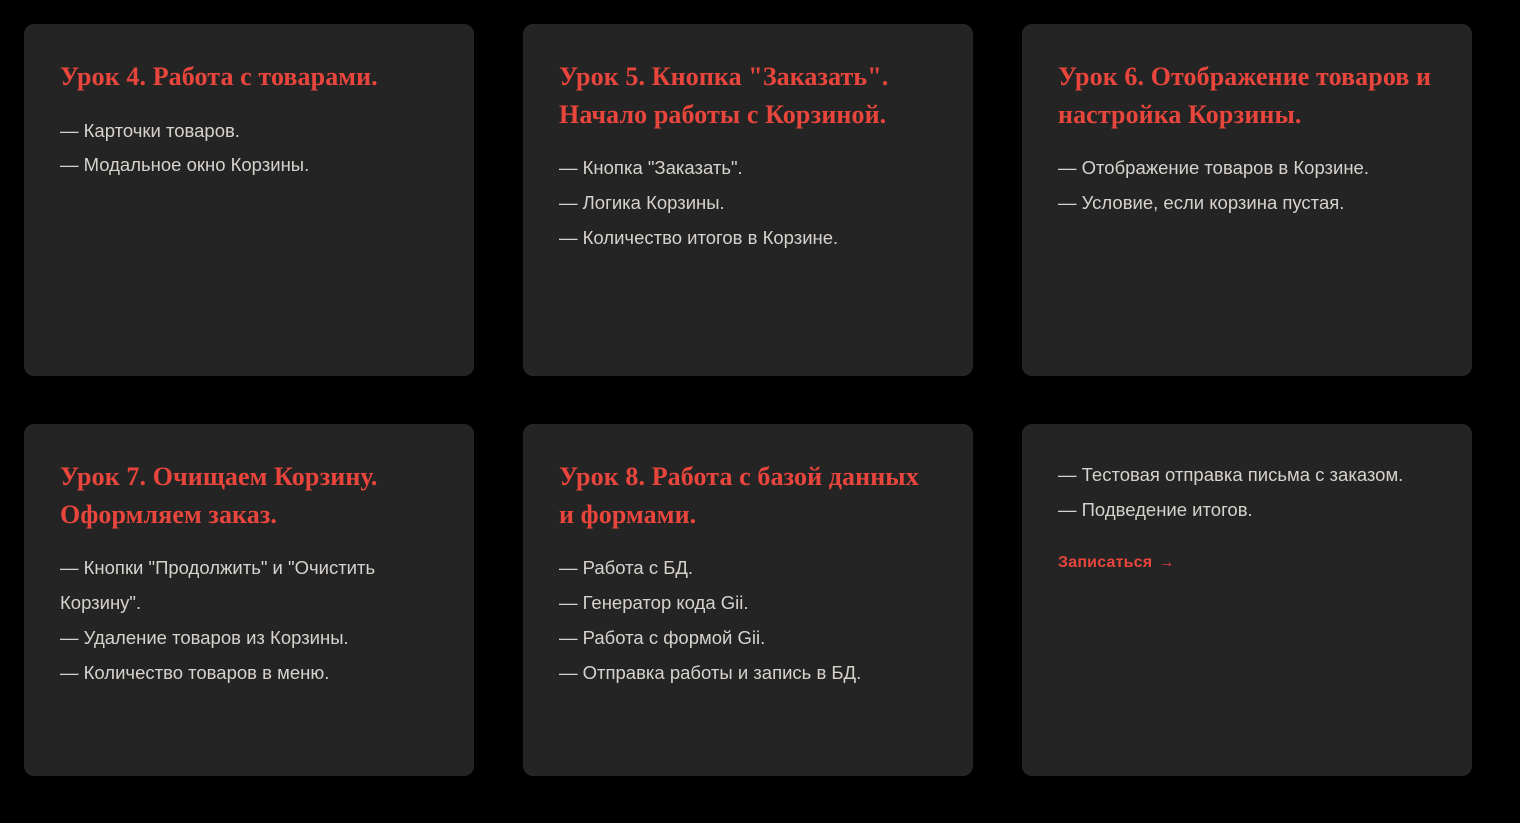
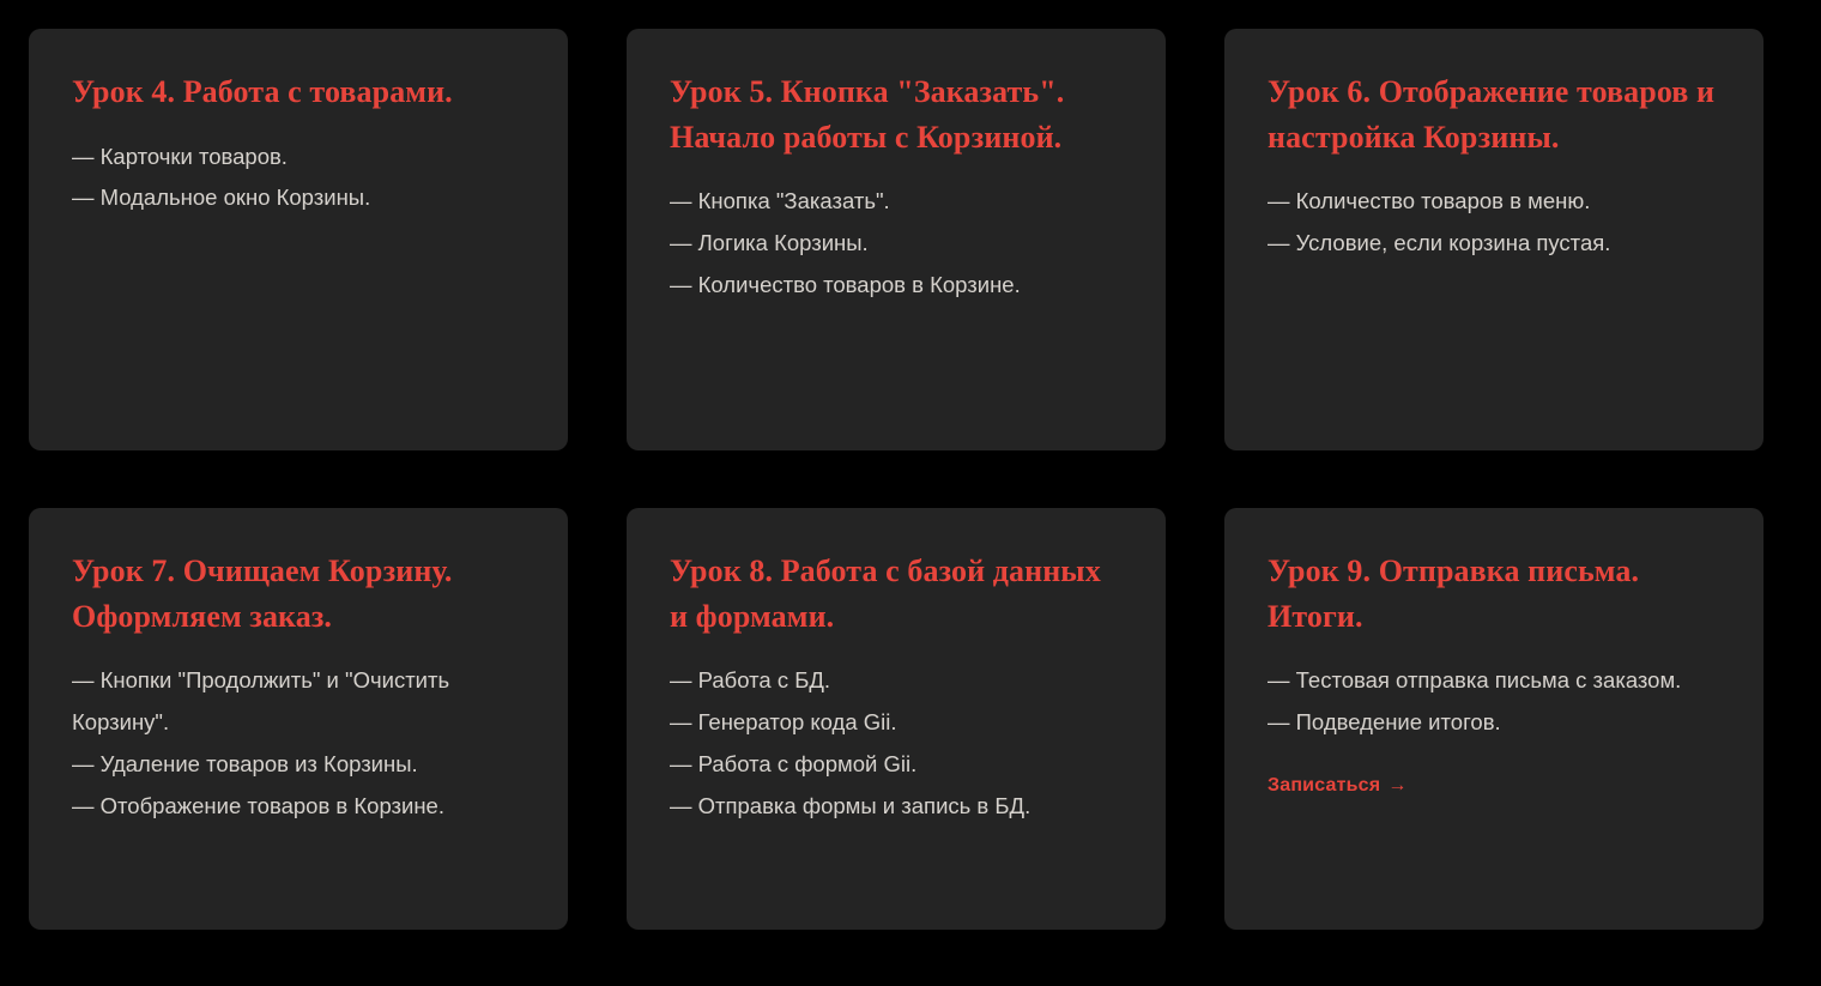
  Урок 4. Работа с товарами.
  — Карточки товаров.
  — Модальное окно Корзины.
  Урок 5. Кнопка "Заказать". Начало работы с Корзиной.
  — Кнопка "Заказать".
  — Логика Корзины.
- — Количество итогов в Корзине.
+ — Количество товаров в Корзине.
  Урок 6. Отображение товаров и настройка Корзины.
- — Отображение товаров в Корзине.
+ — Количество товаров в меню.
  — Условие, если корзина пустая.
  Урок 7. Очищаем Корзину. Оформляем заказ.
  — Кнопки "Продолжить" и "Очистить Корзину".
  — Удаление товаров из Корзины.
- — Количество товаров в меню.
+ — Отображение товаров в Корзине.
  Урок 8. Работа с базой данных и формами.
  — Работа с БД.
  — Генератор кода Gii.
  — Работа с формой Gii.
- — Отправка работы и запись в БД.
+ — Отправка формы и запись в БД.
+ Урок 9. Отправка письма. Итоги.
  — Тестовая отправка письма с заказом.
  — Подведение итогов.
  Записаться →
